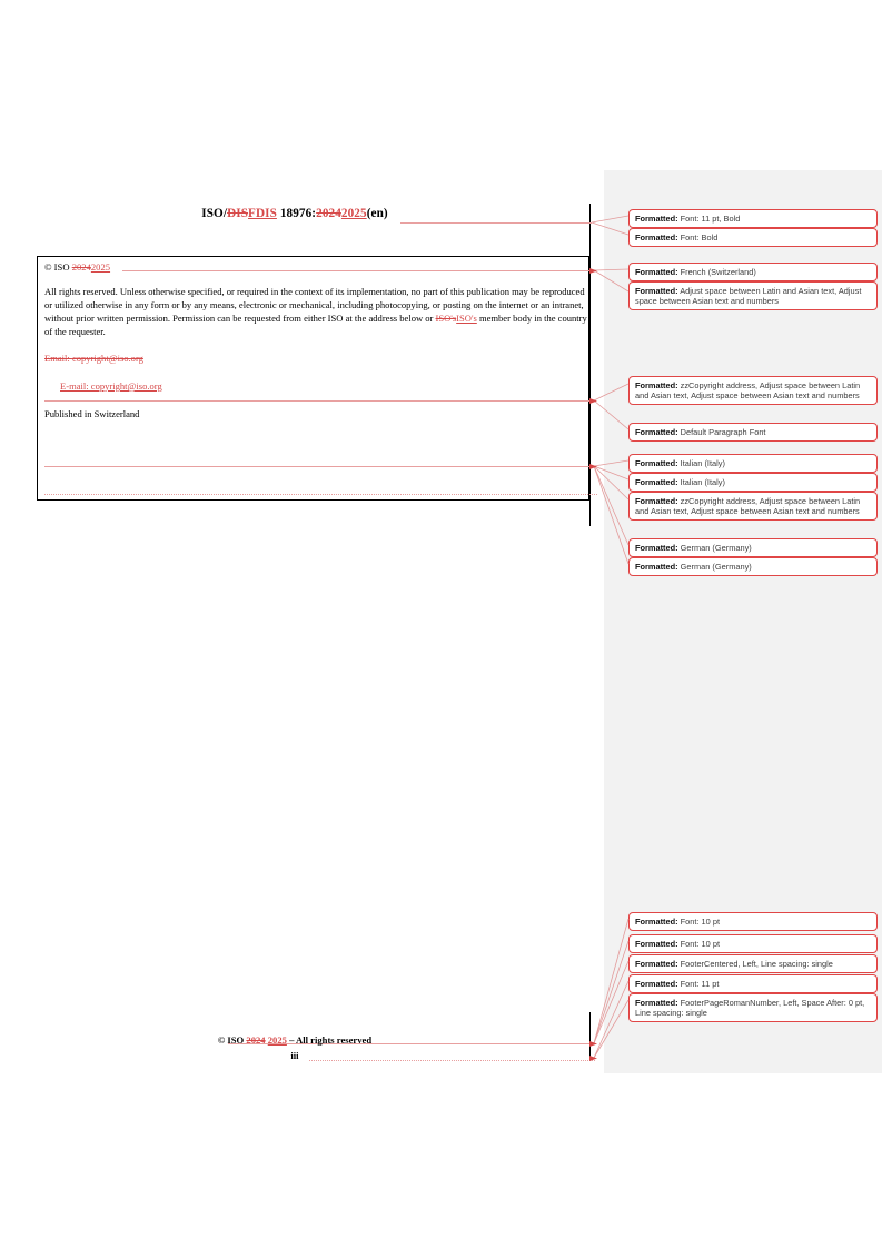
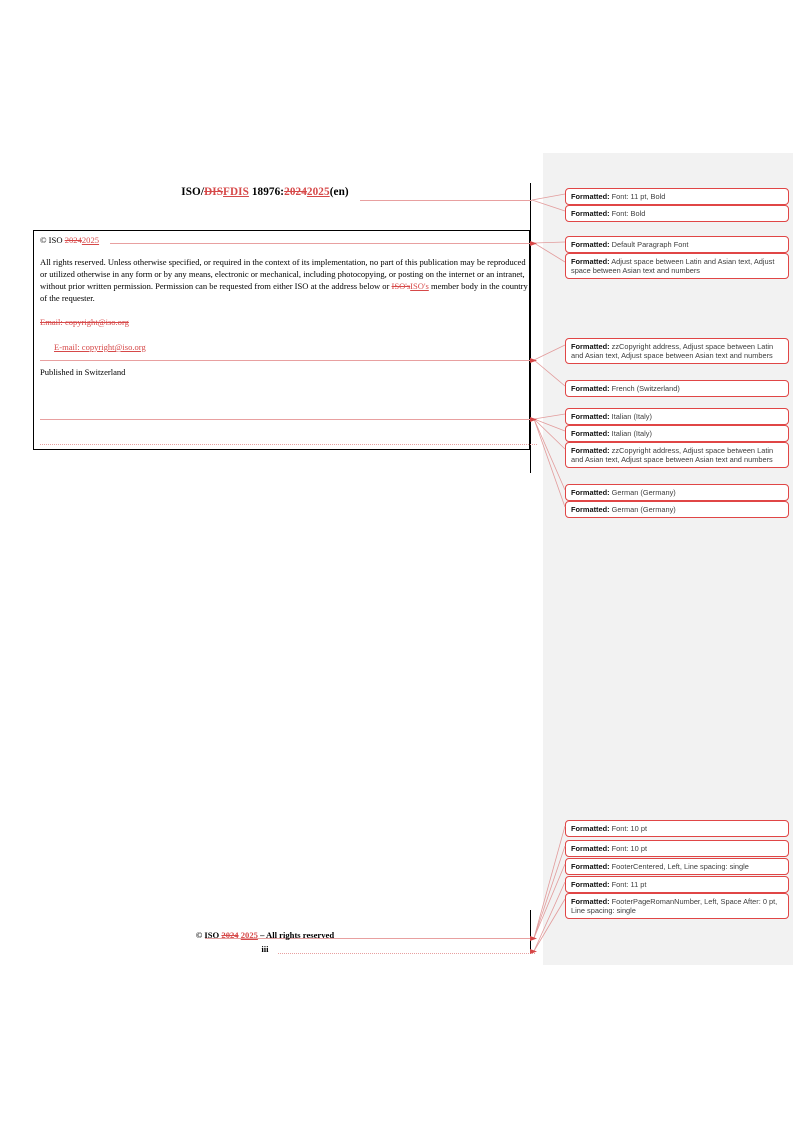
  ISO/DISFDIS 18976:20242025(en)
  © ISO 20242025
  All rights reserved. Unless otherwise specified, or required in the context of its implementation, no part of this publication may be reproduced or utilized otherwise in any form or by any means, electronic or mechanical, including photocopying, or posting on the internet or an intranet, without prior written permission. Permission can be requested from either ISO at the address below or ISO'sISO's member body in the country of the requester.
  Email: copyright@iso.org
  E-mail: copyright@iso.org
  Published in Switzerland
  © ISO 2024 2025 – All rights reserved
  iii
  Formatted: Font: 11 pt, Bold
  Formatted: Font: Bold
- Formatted: French (Switzerland)
+ Formatted: Default Paragraph Font
  Formatted: Adjust space between Latin and Asian text, Adjust space between Asian text and numbers
  Formatted: zzCopyright address, Adjust space between Latin and Asian text, Adjust space between Asian text and numbers
- Formatted: Default Paragraph Font
+ Formatted: French (Switzerland)
  Formatted: Italian (Italy)
  Formatted: Italian (Italy)
  Formatted: zzCopyright address, Adjust space between Latin and Asian text, Adjust space between Asian text and numbers
  Formatted: German (Germany)
  Formatted: German (Germany)
  Formatted: Font: 10 pt
  Formatted: Font: 10 pt
  Formatted: FooterCentered, Left, Line spacing: single
  Formatted: Font: 11 pt
  Formatted: FooterPageRomanNumber, Left, Space After: 0 pt, Line spacing: single
